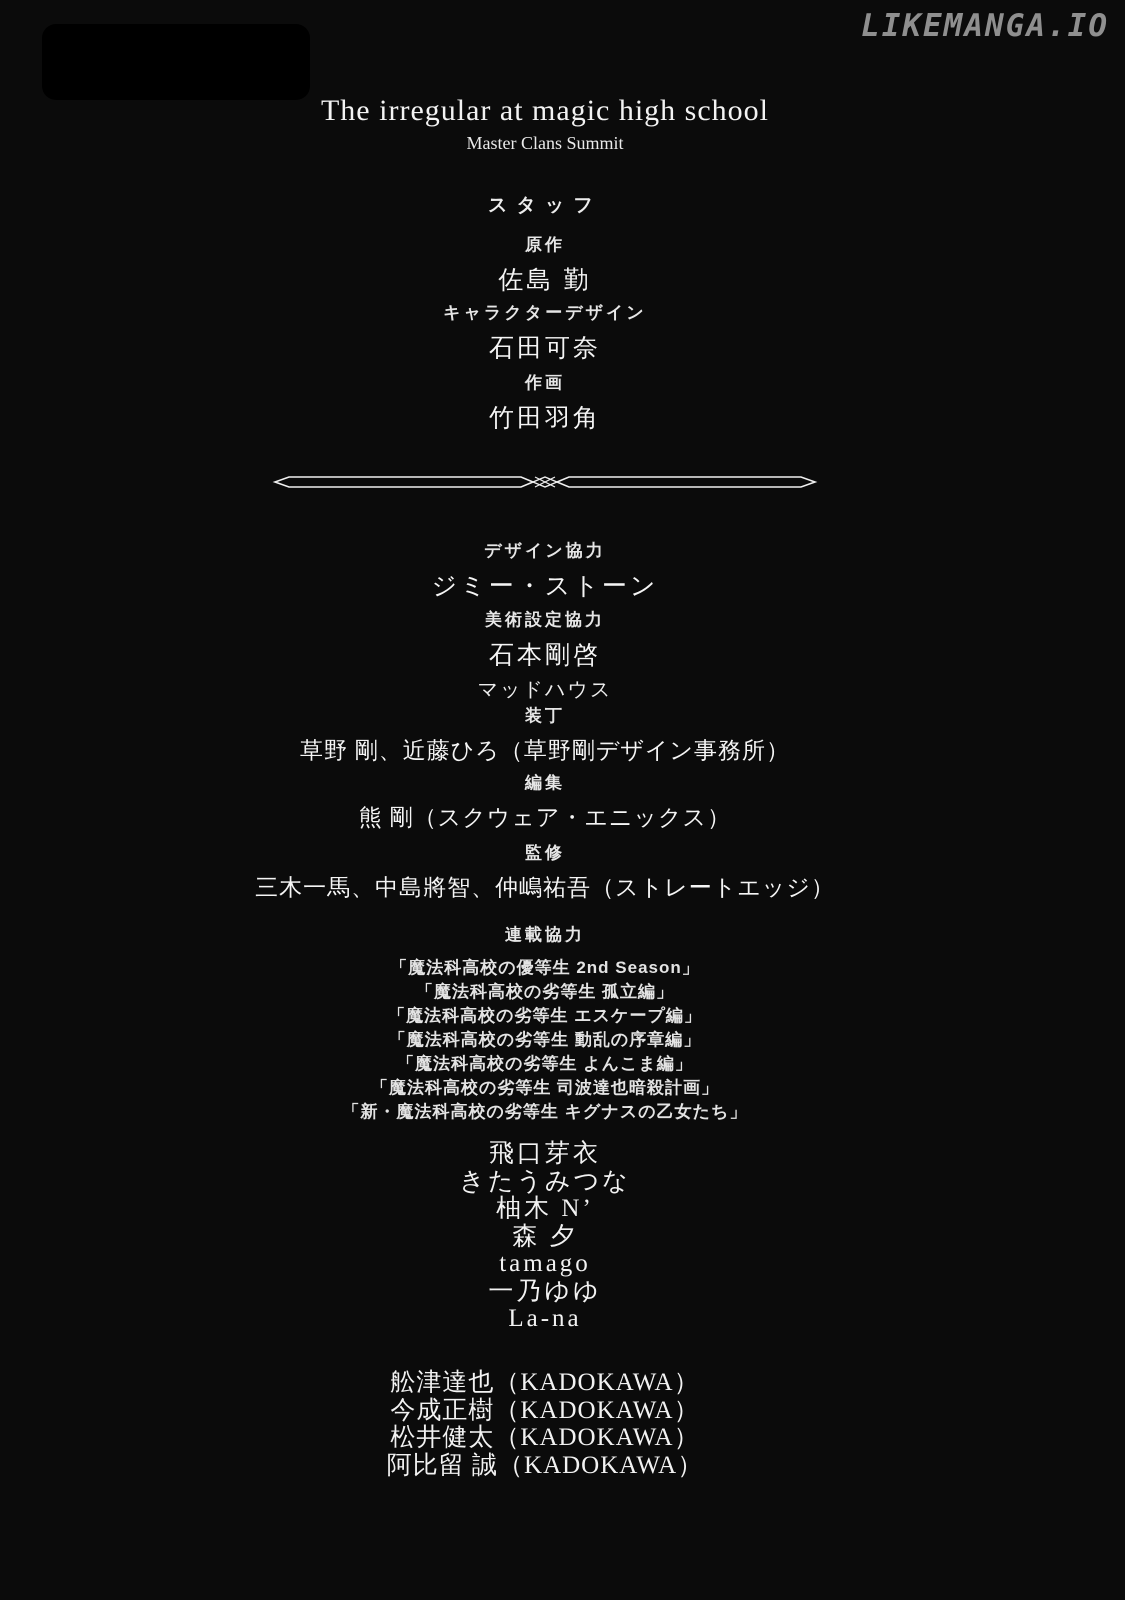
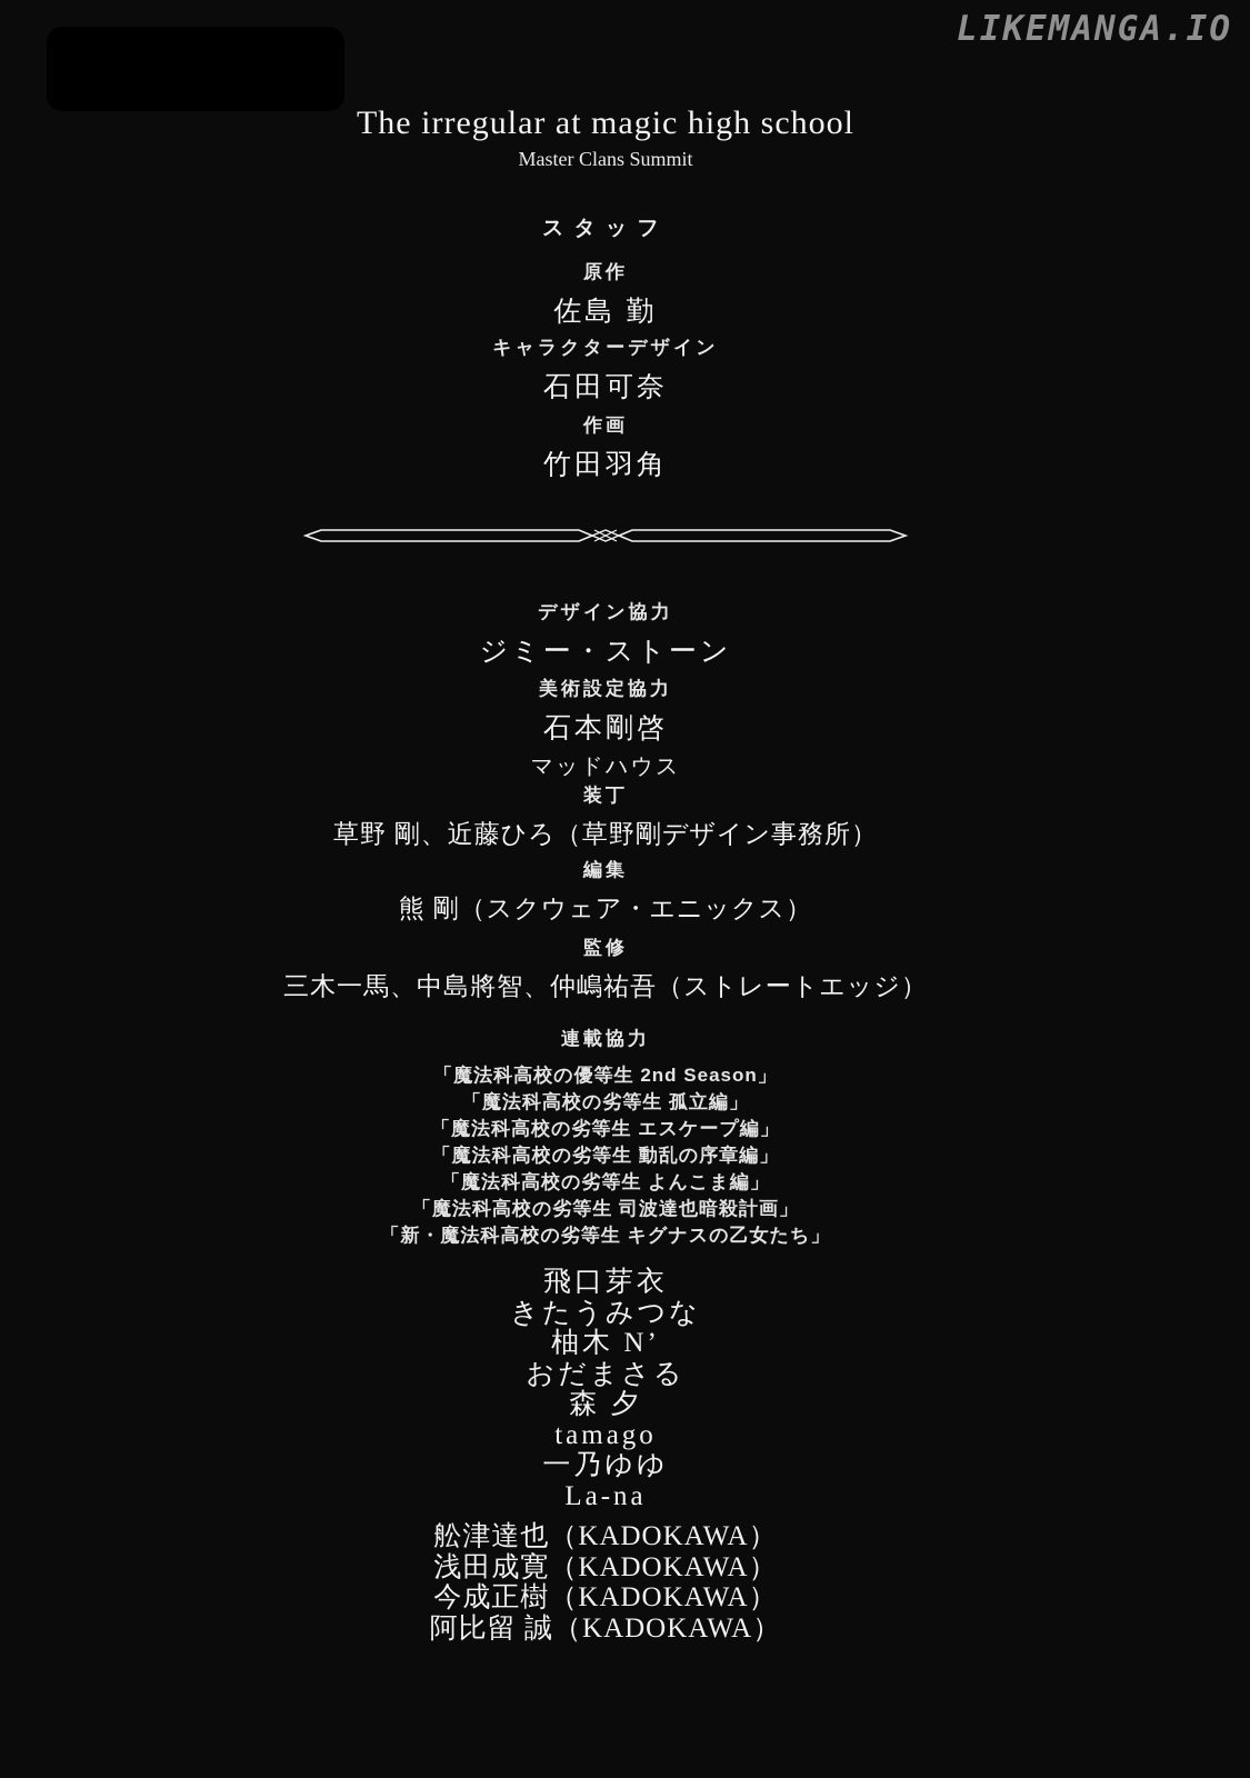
  LIKEMANGA.IO
  The irregular at magic high school
  Master Clans Summit
  スタッフ
  原作
  佐島 勤
  キャラクターデザイン
  石田可奈
  作画
  竹田羽角
  デザイン協力
  ジミー・ストーン
  美術設定協力
  石本剛啓
  マッドハウス
  装丁
  草野 剛、近藤ひろ（草野剛デザイン事務所）
  編集
  熊 剛（スクウェア・エニックス）
  監修
  三木一馬、中島將智、仲嶋祐吾（ストレートエッジ）
  連載協力
  「魔法科高校の優等生 2nd Season」
  「魔法科高校の劣等生 孤立編」
  「魔法科高校の劣等生 エスケープ編」
  「魔法科高校の劣等生 動乱の序章編」
  「魔法科高校の劣等生 よんこま編」
  「魔法科高校の劣等生 司波達也暗殺計画」
  「新・魔法科高校の劣等生 キグナスの乙女たち」
  飛口芽衣
  きたうみつな
  柚木 N’
+ おだまさる
  森 夕
  tamago
  一乃ゆゆ
  La-na
  舩津達也（KADOKAWA）
+ 浅田成寛（KADOKAWA）
  今成正樹（KADOKAWA）
- 松井健太（KADOKAWA）
  阿比留 誠（KADOKAWA）
